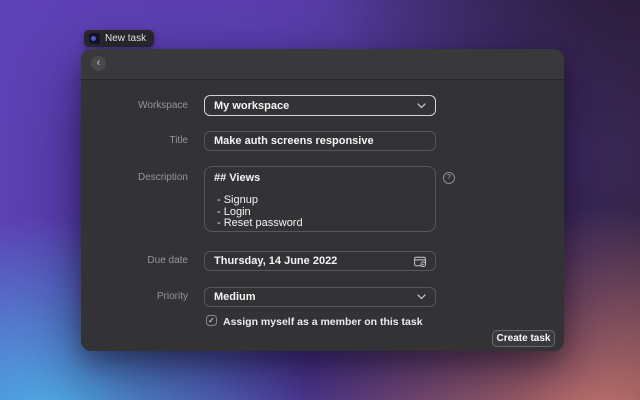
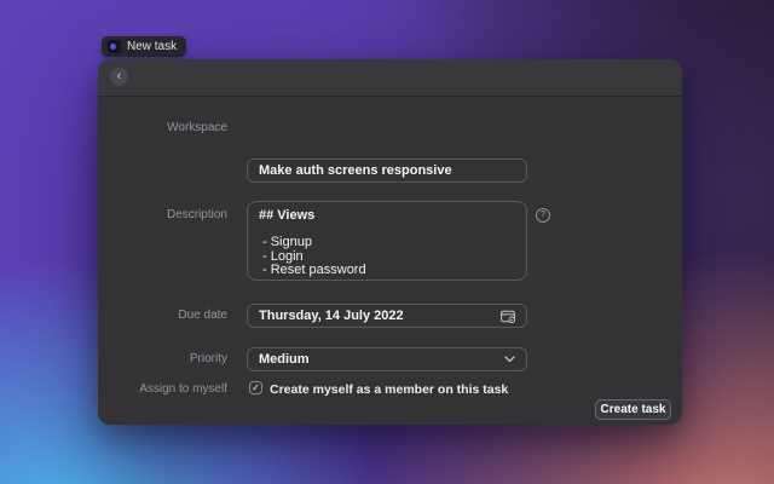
  New task
  ‹
  Workspace
- My workspace
- Title
  Make auth screens responsive
  Description
  ## Views
  - Signup
  - Login
  - Reset password
  Due date
- Thursday, 14 June 2022
+ Thursday, 14 July 2022
  Priority
  Medium
+ Assign to myself
  ✓
- Assign myself as a member on this task
+ Create myself as a member on this task
  Create task
